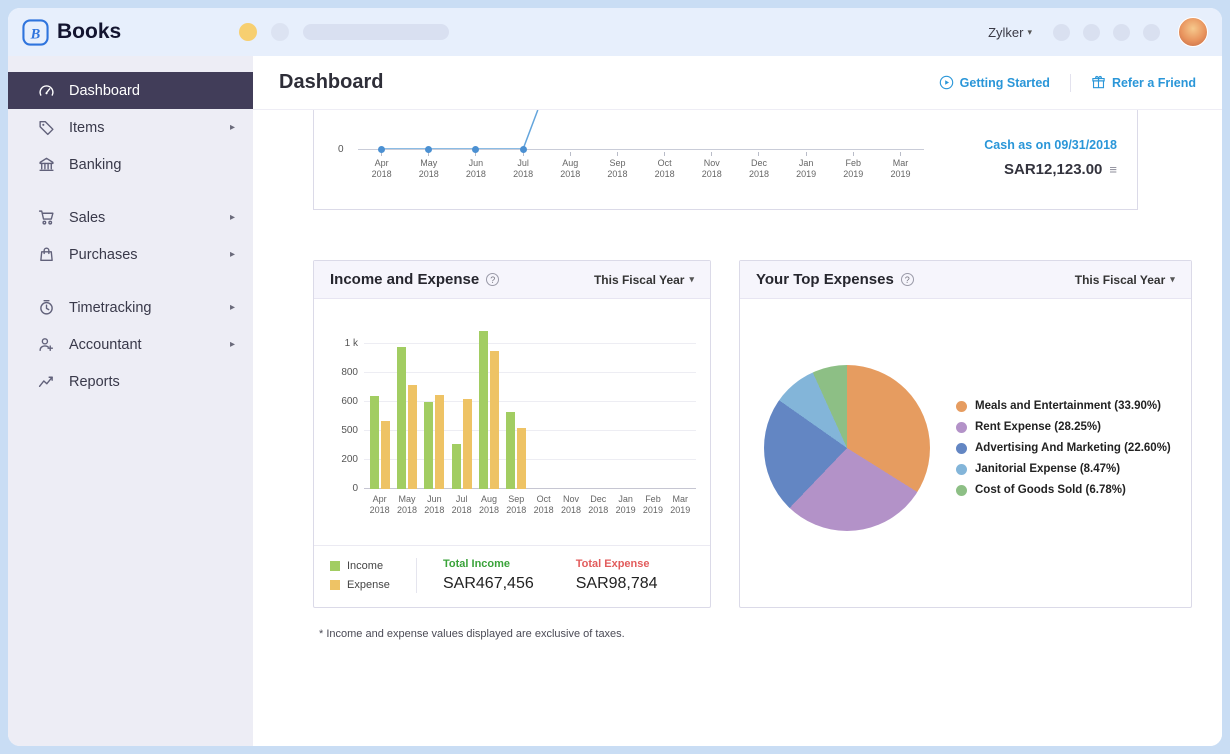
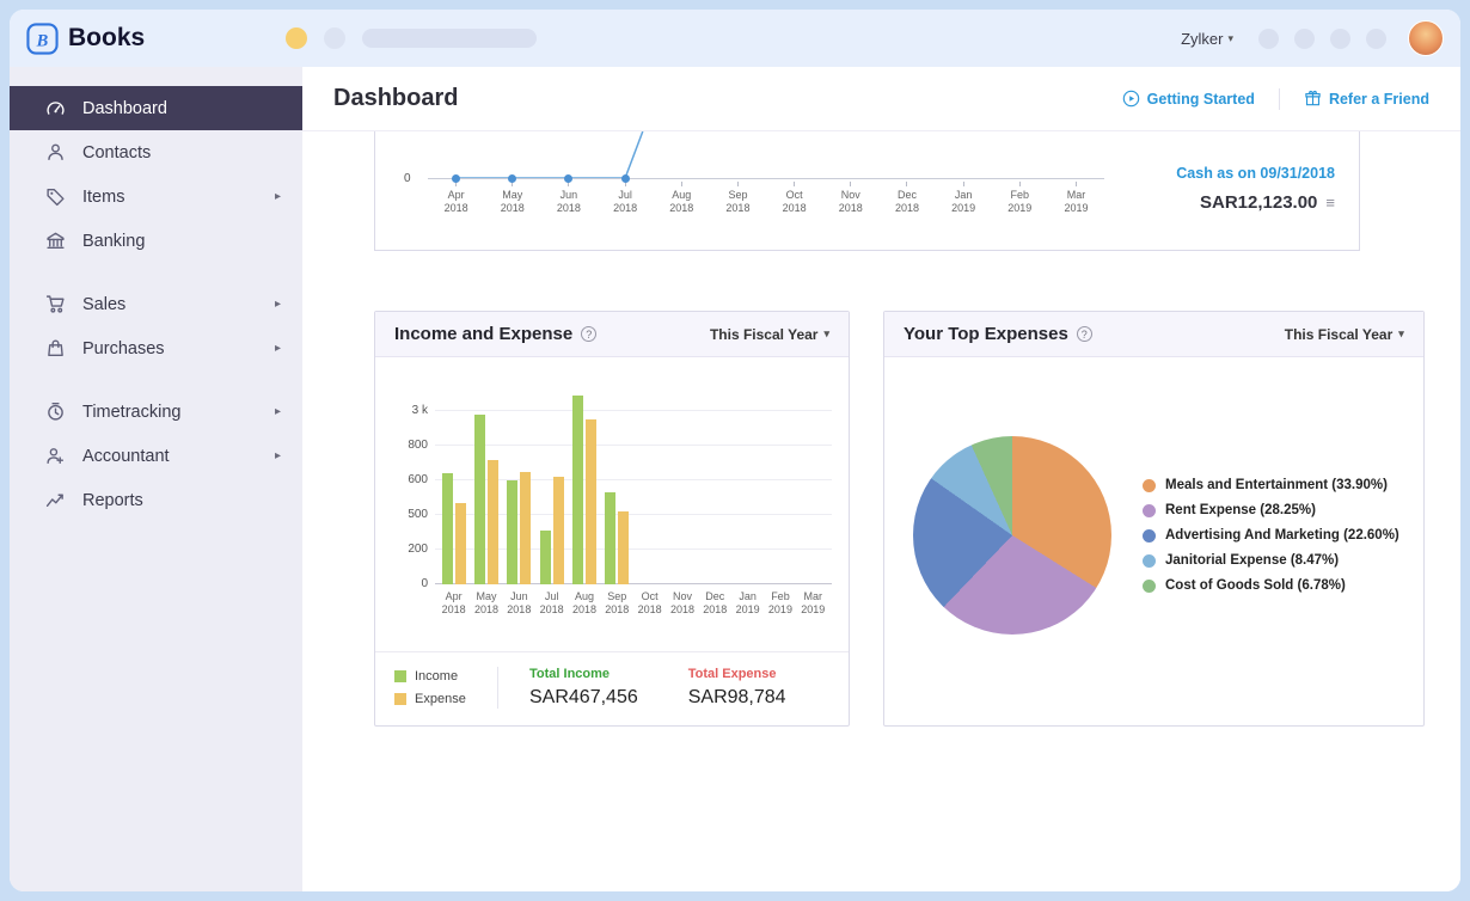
  B
  Books
  Zylker
  ▾
  Dashboard
+ Contacts
  Items
  ▸
  Banking
  Sales
  ▸
  Purchases
  ▸
  Timetracking
  ▸
  Accountant
  ▸
  Reports
  Dashboard
  Getting Started
  Refer a Friend
  0
  Apr
  2018
  May
  2018
  Jun
  2018
  Jul
  2018
  Aug
  2018
  Sep
  2018
  Oct
  2018
  Nov
  2018
  Dec
  2018
  Jan
  2019
  Feb
  2019
  Mar
  2019
  Cash as on 09/31/2018
  SAR12,123.00
  ≡
  Income and Expense
  ?
  This Fiscal Year
  ▾
  0
  200
  500
  600
  800
- 1 k
+ 3 k
  Apr
  2018
  May
  2018
  Jun
  2018
  Jul
  2018
  Aug
  2018
  Sep
  2018
  Oct
  2018
  Nov
  2018
  Dec
  2018
  Jan
  2019
  Feb
  2019
  Mar
  2019
  Income
  Expense
  Total Income
  SAR467,456
  Total Expense
  SAR98,784
  Your Top Expenses
  ?
  This Fiscal Year
  ▾
  Meals and Entertainment (33.90%)
  Rent Expense (28.25%)
  Advertising And Marketing (22.60%)
  Janitorial Expense (8.47%)
  Cost of Goods Sold (6.78%)
- * Income and expense values displayed are exclusive of taxes.
